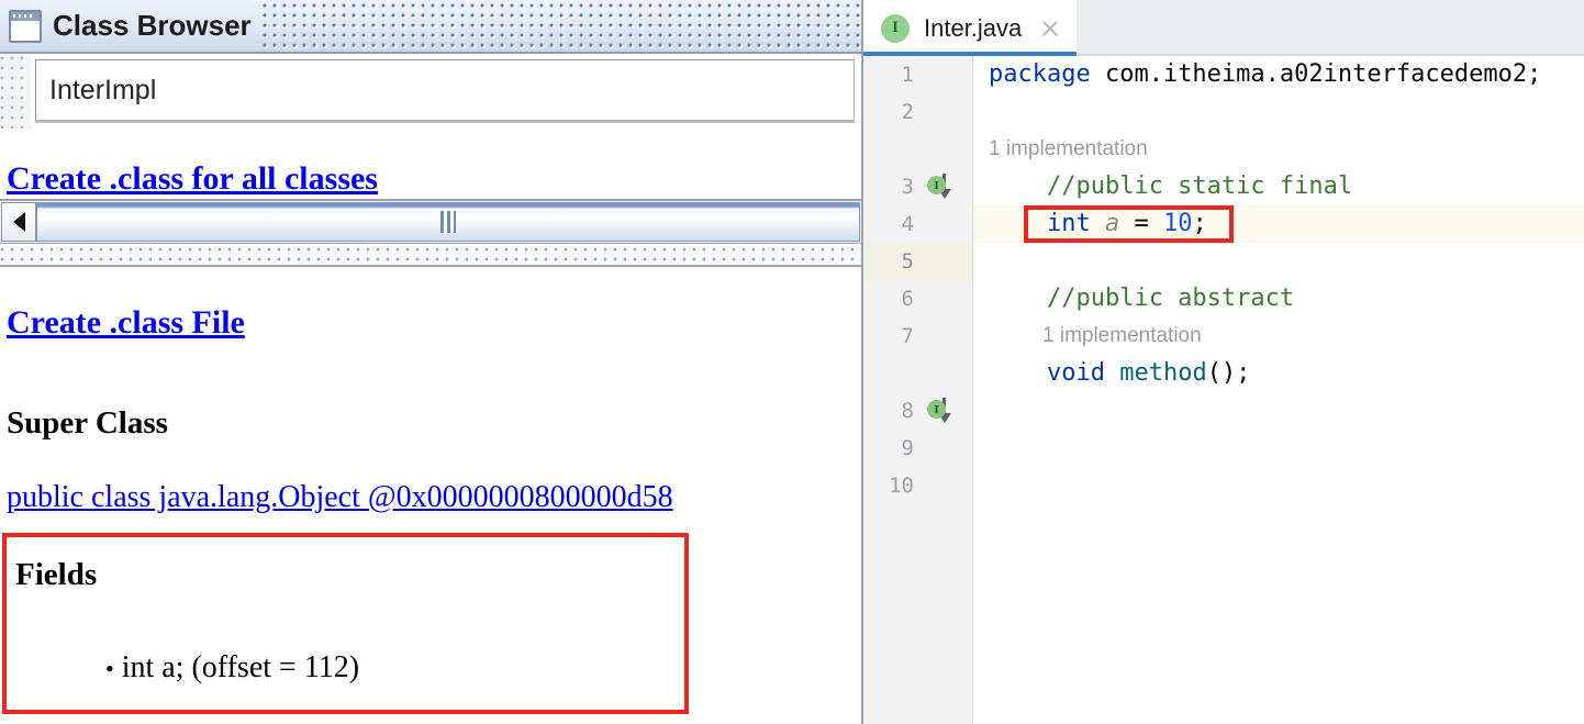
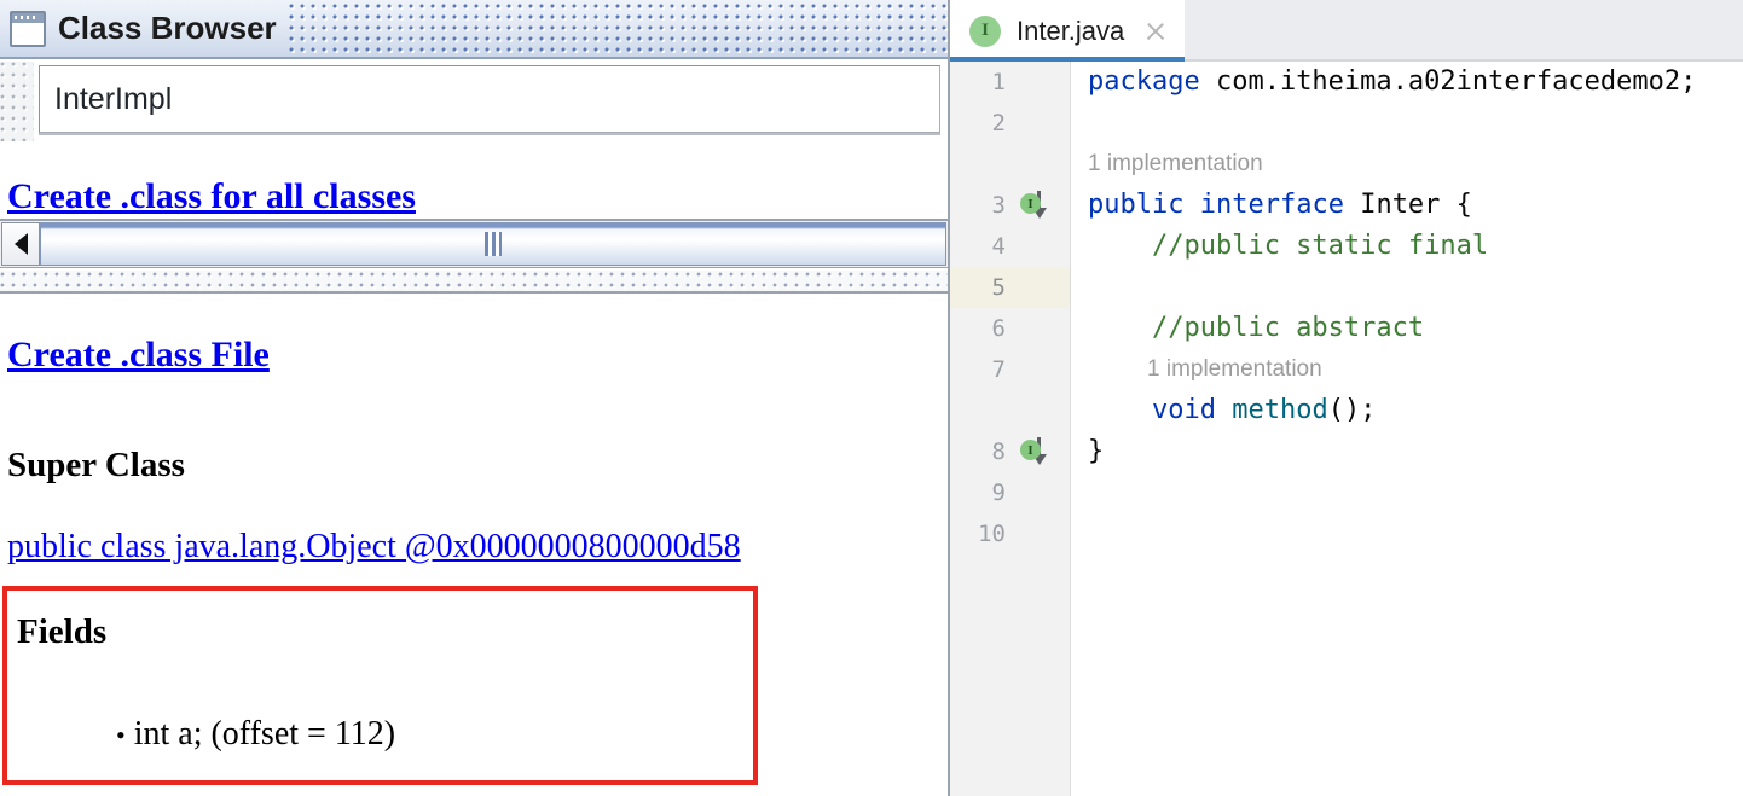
  Class Browser
  InterImpl
  Create .class for all classes
  Create .class File
  Super Class
  public class java.lang.Object @0x0000000800000d58
  Fields
  •
  int a; (offset = 112)
  I
  Inter.java
  1
  2
  3
  I
  4
  5
  6
  7
  8
  I
  9
  10
  package com.itheima.a02interfacedemo2;
  1 implementation
+ public interface Inter {
  //public static final
- int a = 10;
  //public abstract
  1 implementation
  void method();
+ }
